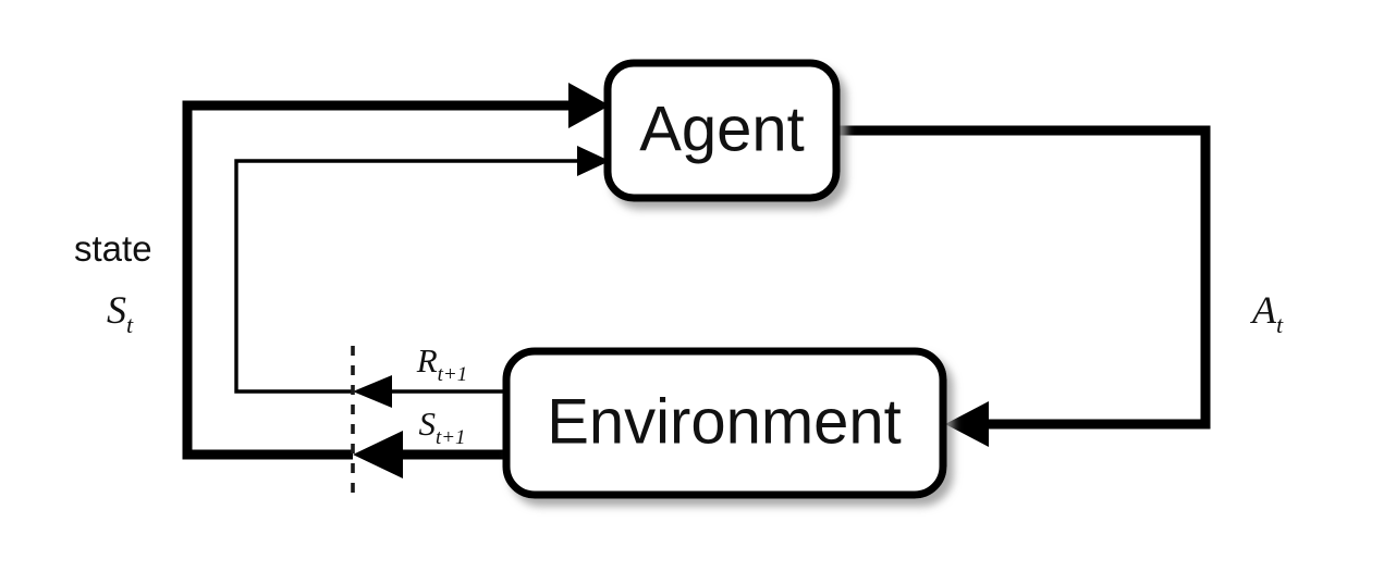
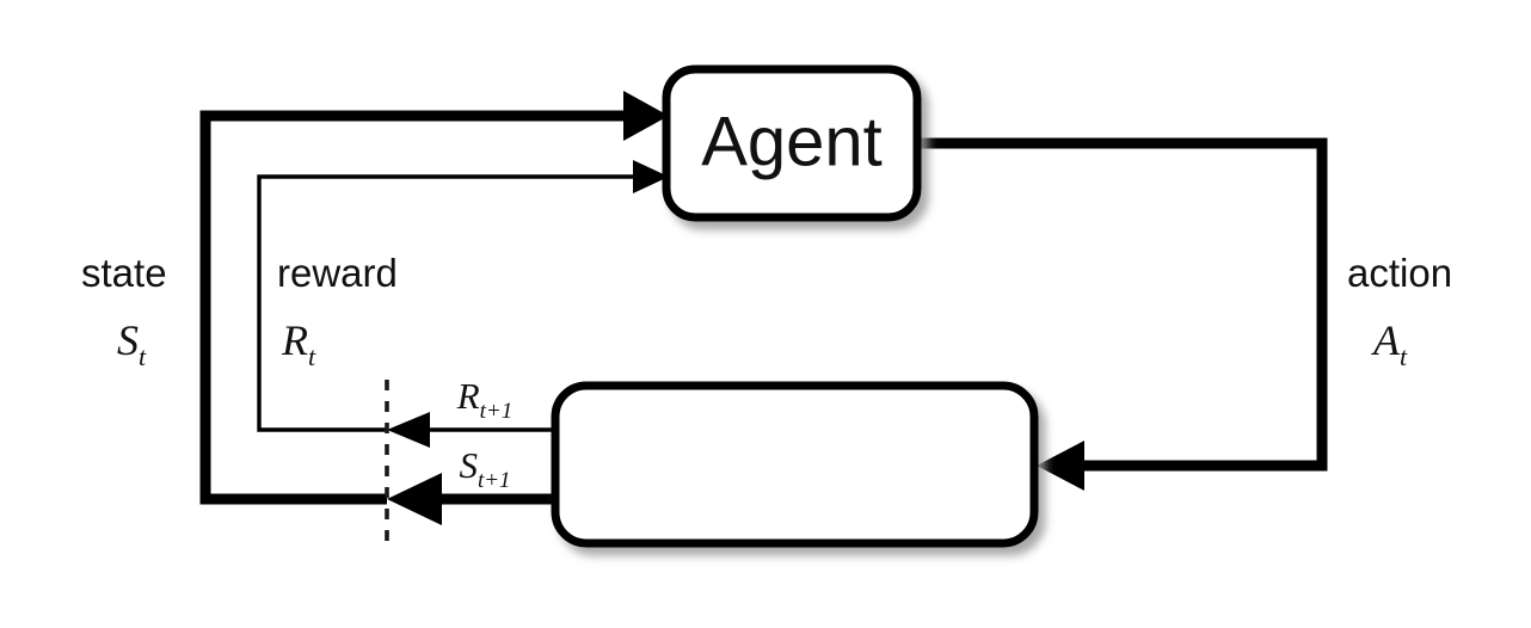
  Agent
- Environment
  state
  St
+ reward
+ Rt
+ action
  At
  Rt+1
  St+1
